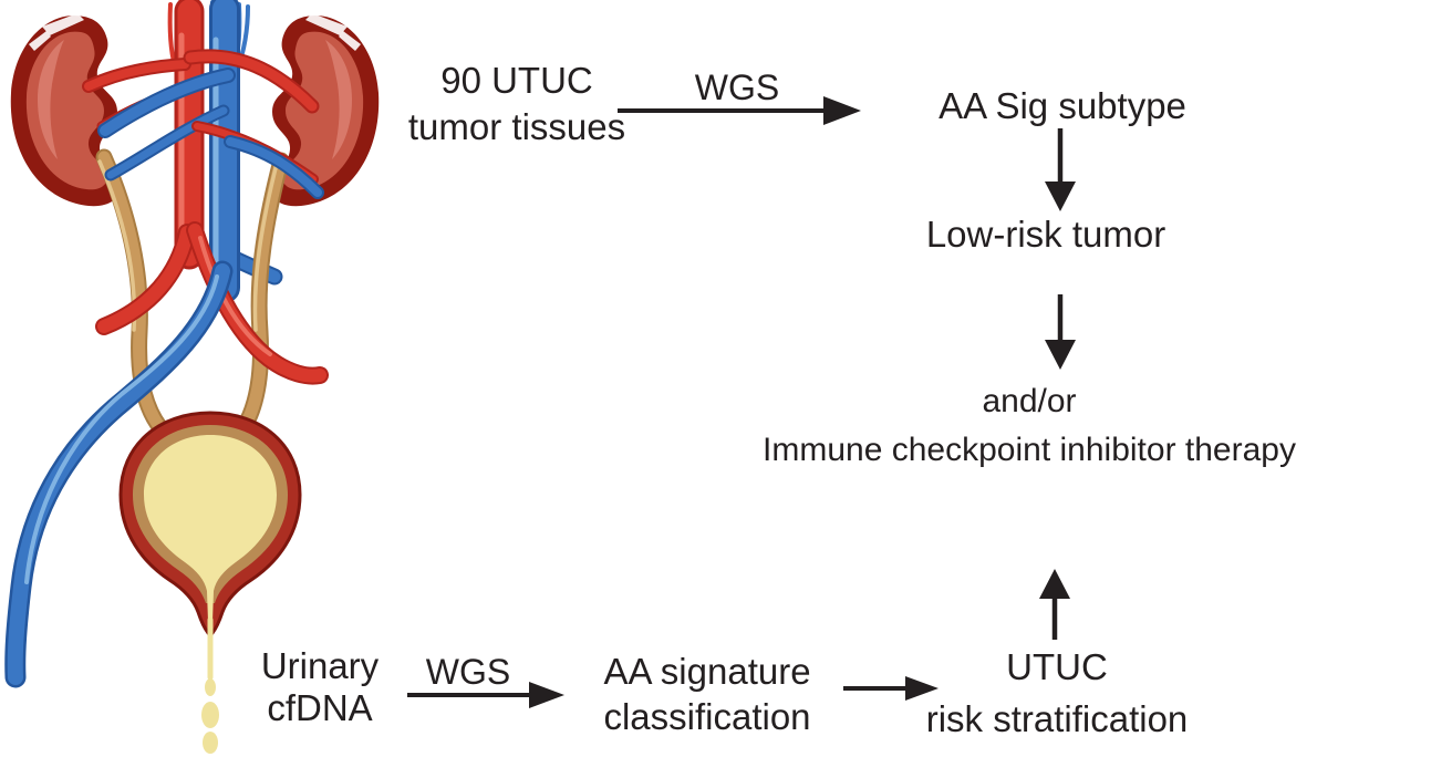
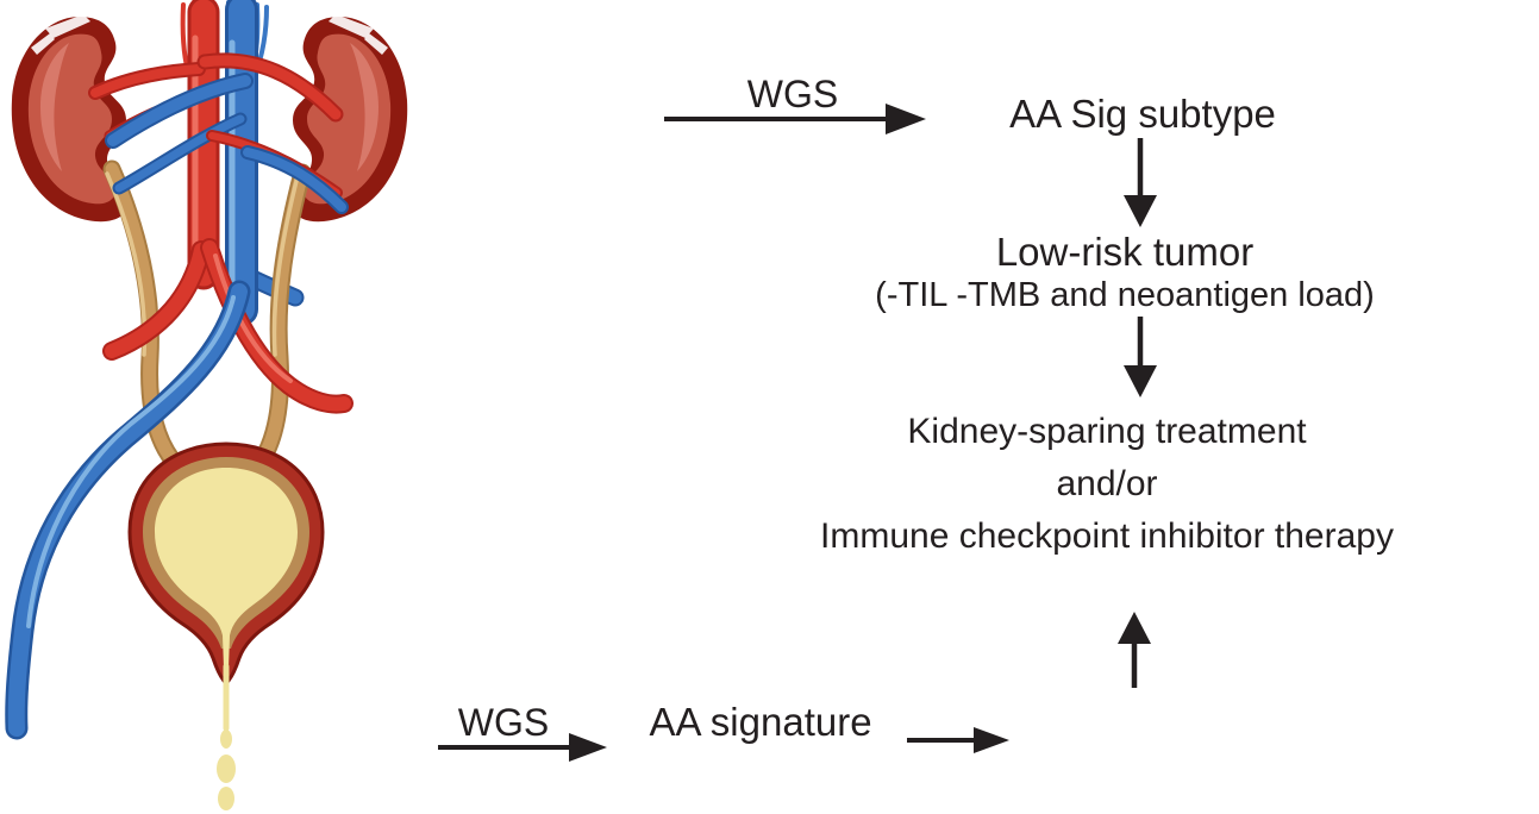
- 90 UTUC
- tumor tissues
  WGS
  AA Sig subtype
  Low-risk tumor
+ (-TIL -TMB and neoantigen load)
+ Kidney-sparing treatment
  and/or
  Immune checkpoint inhibitor therapy
- UTUC
- risk stratification
- Urinary
- cfDNA
  WGS
  AA signature
- classification
